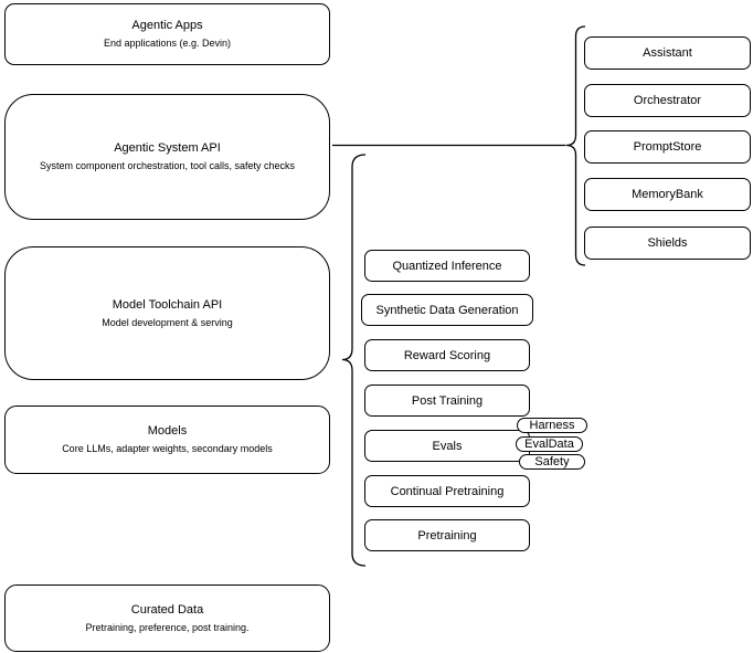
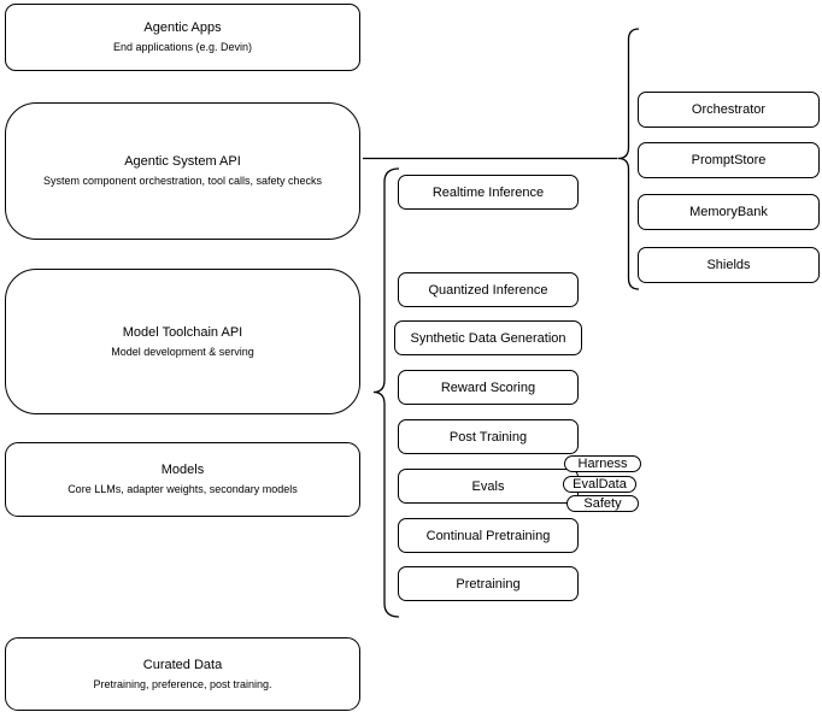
  Agentic Apps
  End applications (e.g. Devin)
  Agentic System API
  System component orchestration, tool calls, safety checks
  Model Toolchain API
  Model development & serving
  Models
  Core LLMs, adapter weights, secondary models
  Curated Data
  Pretraining, preference, post training.
+ Realtime Inference
  Quantized Inference
  Synthetic Data Generation
  Reward Scoring
  Post Training
  Evals
  Continual Pretraining
  Pretraining
  Harness
  EvalData
  Safety
- Assistant
  Orchestrator
  PromptStore
  MemoryBank
  Shields
